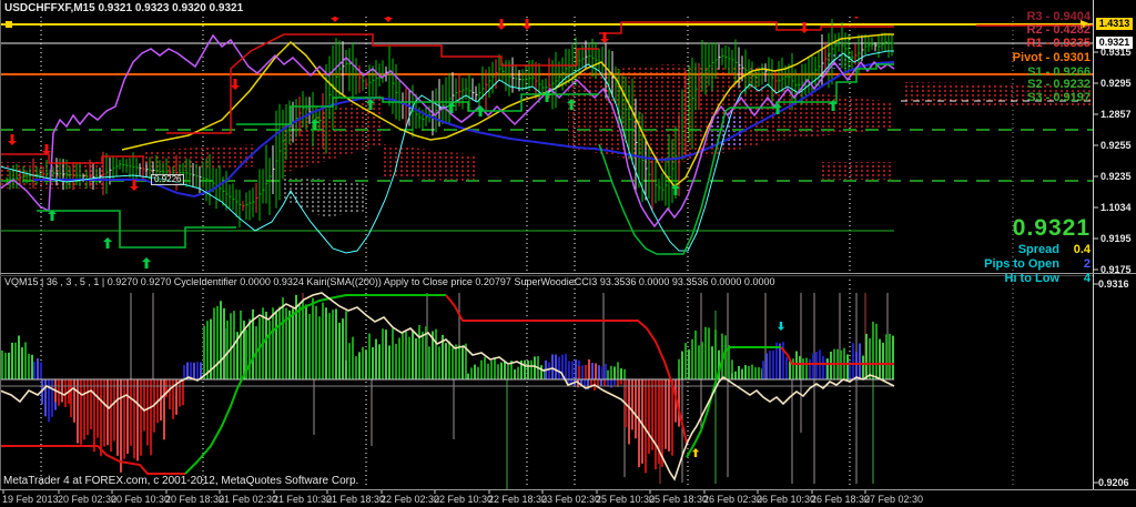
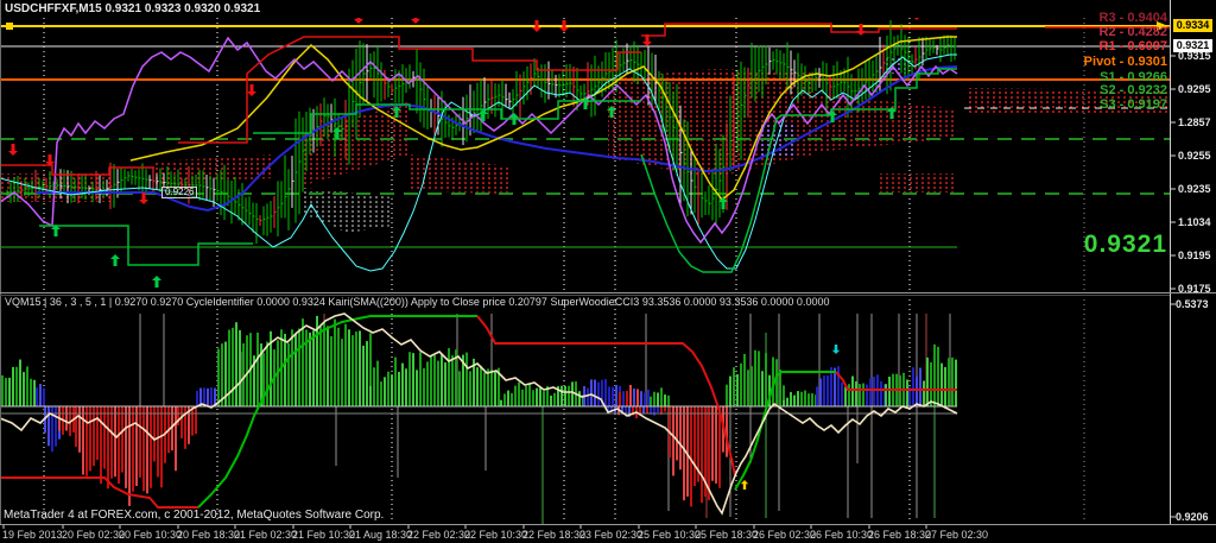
  USDCHFFXF,M15 0.9321 0.9323 0.9320 0.9321
  R3 - 0.9404
  R2 - 0.4282
- R1 - 0.9335
+ R1 - 0.6097
  Pivot - 0.9301
  S1 - 0.9266
  S2 - 0.9232
  S3 - 0.9197
- 1.4313
+ 0.9334
  0.9321
  0.9315
  0.9295
  1.2857
  0.9255
  0.9235
  1.1034
  0.9195
  0.9175
  0.9321
- Spread 0.4
- Pips to Open 2
- Hi to Low 4
  0.9226
  VQM15 | 36 , 3 , 5 , 1 | 0.9270 0.9270 CycleIdentifier 0.0000 0.9324 Kairi(SMA((200)) Apply to Close price 0.20797 SuperWoodieCCI3 93.3536 0.0000 93.3536 0.0000 0.0000
- 0.9316
+ 0.5373
  0.9206
  MetaTrader 4 at FOREX.com, c 2001-2012, MetaQuotes Software Corp.
  19 Feb 2013
  20 Feb 02:30
  20 Feb 10:30
  20 Feb 18:30
  21 Feb 02:30
  21 Feb 10:30
- 21 Feb 18:30
+ 21 Aug 18:30
  22 Feb 02:30
  22 Feb 10:30
  22 Feb 18:30
  23 Feb 02:30
  25 Feb 10:30
  25 Feb 18:30
  26 Feb 02:30
  26 Feb 10:30
  26 Feb 18:30
  27 Feb 02:30
